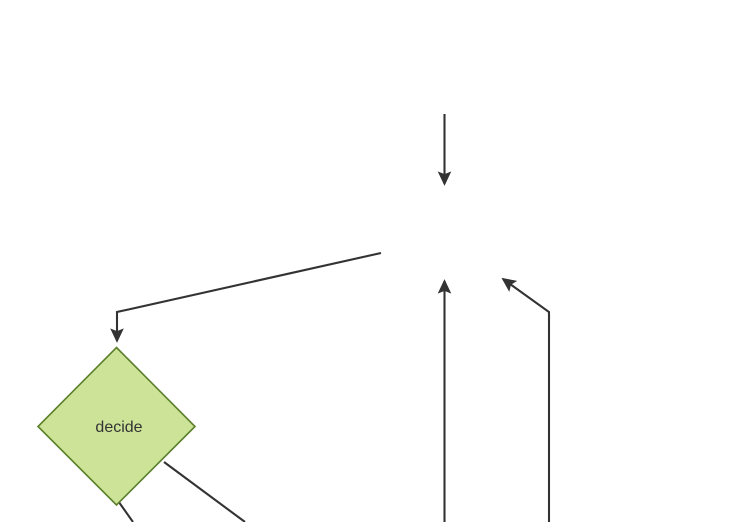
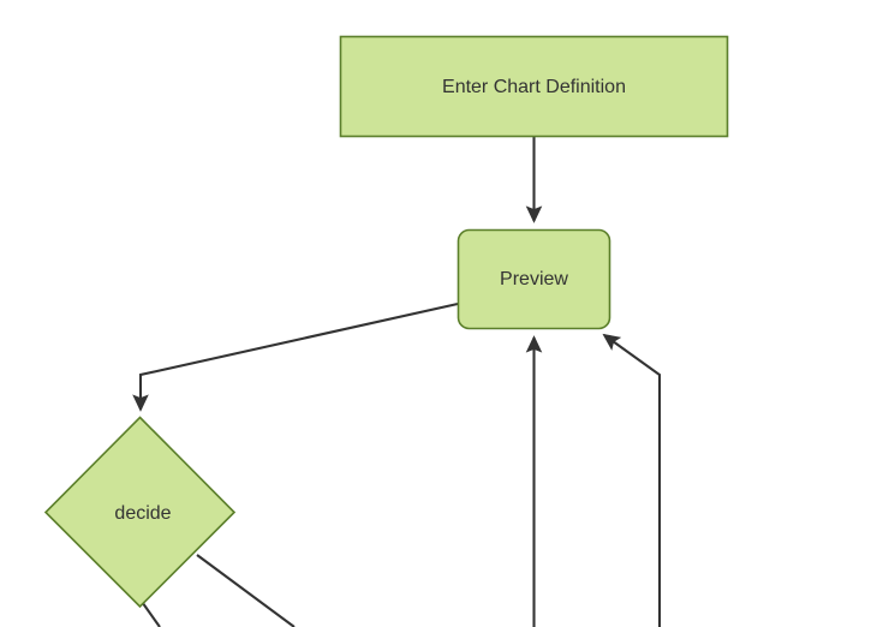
+ Enter Chart Definition
+ Preview
  decide
